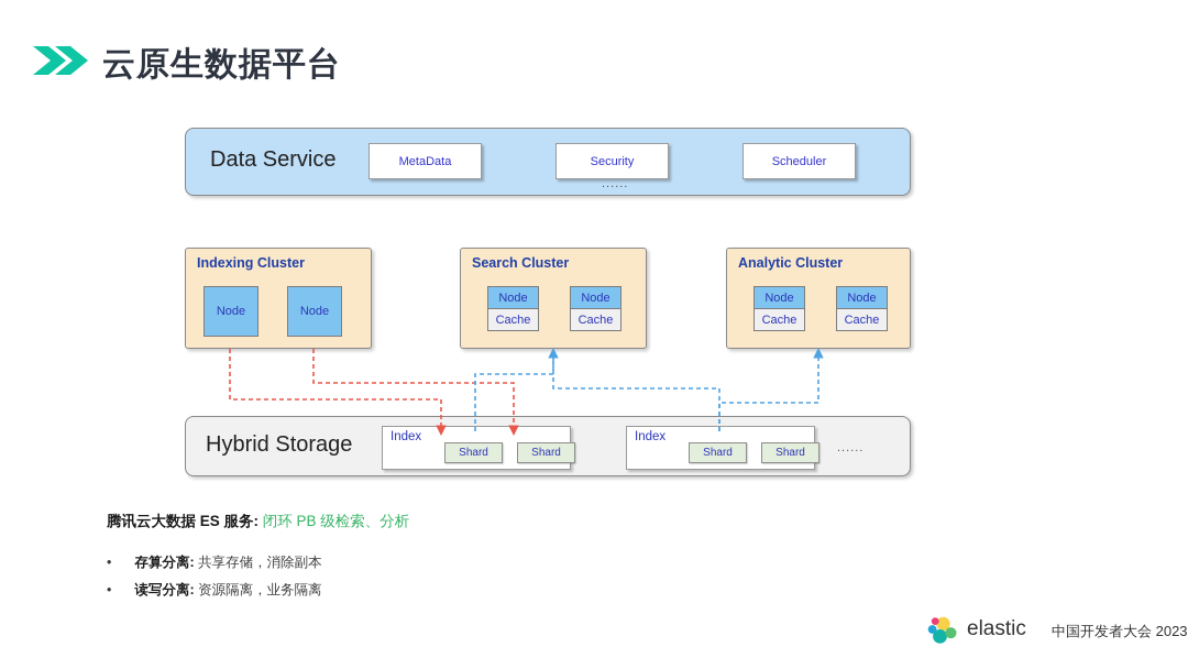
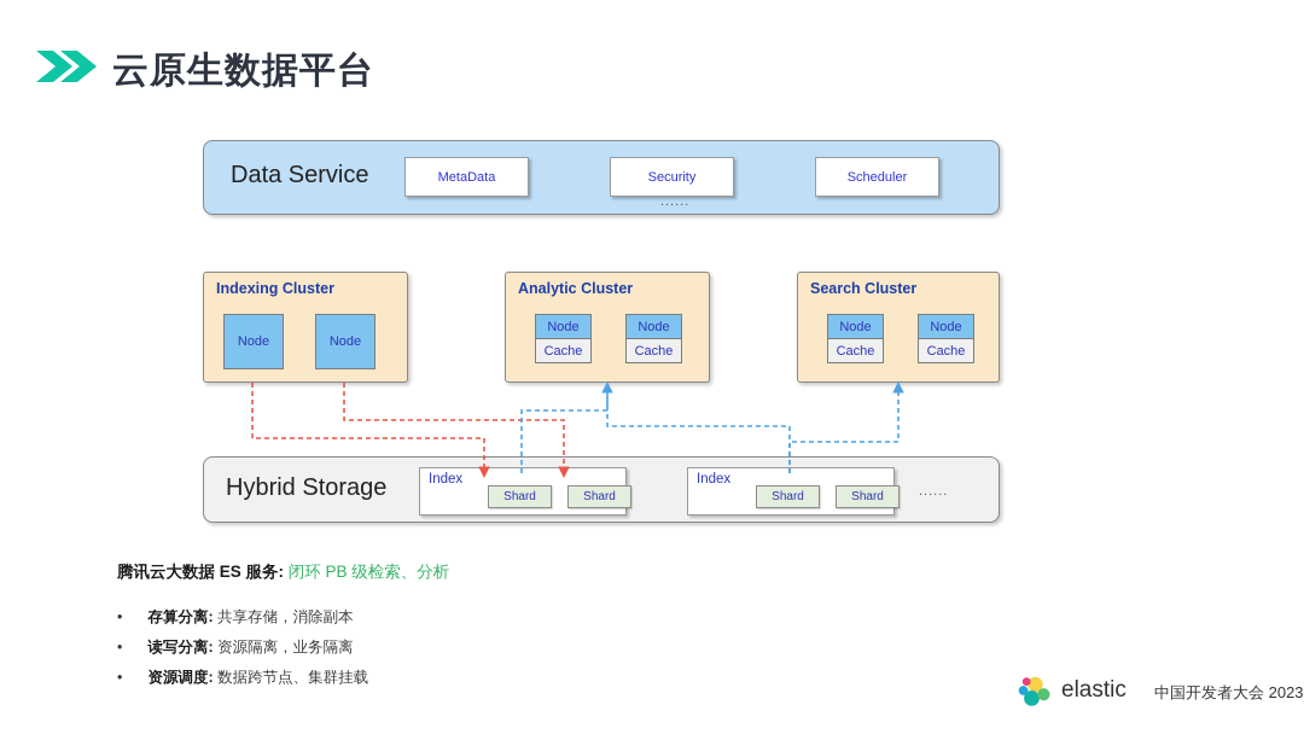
  云原生数据平台
  Data Service
  MetaData
  Security
  Scheduler
  ......
  Indexing Cluster
  Node
  Node
- Search Cluster
+ Analytic Cluster
  Node
  Cache
  Node
  Cache
- Analytic Cluster
+ Search Cluster
  Node
  Cache
  Node
  Cache
  Hybrid Storage
  Index
  Shard
  Shard
  Index
  Shard
  Shard
  ......
  腾讯云大数据 ES 服务: 闭环 PB 级检索、分析
  • 存算分离: 共享存储，消除副本
  • 读写分离: 资源隔离，业务隔离
+ • 资源调度: 数据跨节点、集群挂载
  elastic
  中国开发者大会 2023
